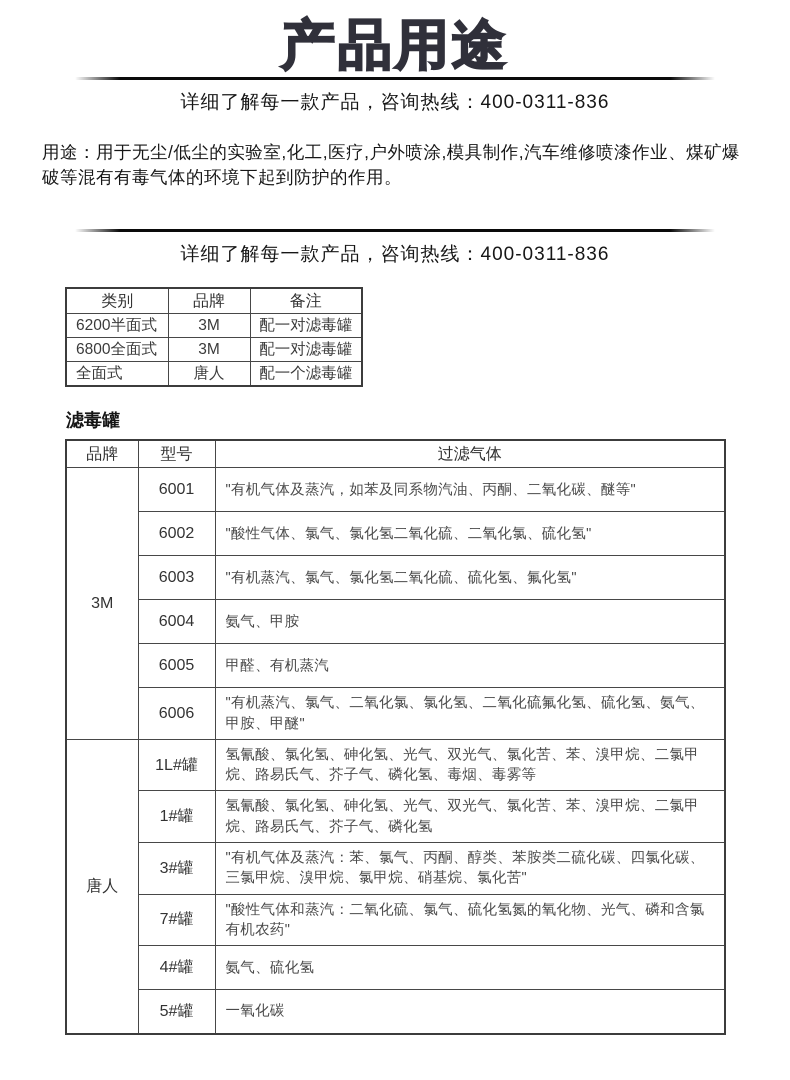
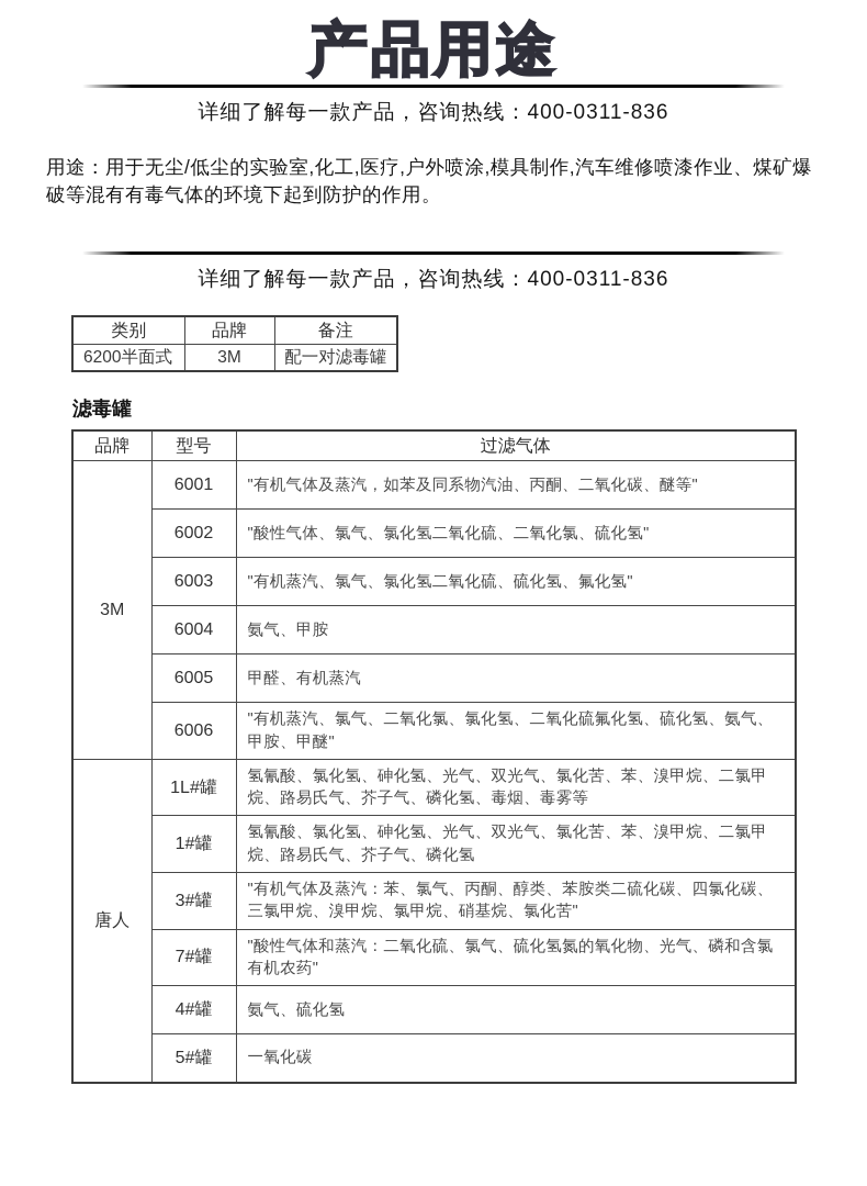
  产品用途
  详细了解每一款产品，咨询热线：400-0311-836
  用途：用于无尘/低尘的实验室,化工,医疗,户外喷涂,模具制作,汽车维修喷漆作业、煤矿爆破等混有有毒气体的环境下起到防护的作用。
  详细了解每一款产品，咨询热线：400-0311-836
  类别	品牌	备注
  6200半面式	3M	配一对滤毒罐
- 6800全面式	3M	配一对滤毒罐
- 全面式	唐人	配一个滤毒罐
  滤毒罐
  品牌	型号	过滤气体
  3M	6001	"有机气体及蒸汽，如苯及同系物汽油、丙酮、二氧化碳、醚等"
  6002	"酸性气体、氯气、氯化氢二氧化硫、二氧化氯、硫化氢"
  6003	"有机蒸汽、氯气、氯化氢二氧化硫、硫化氢、氟化氢"
  6004	氨气、甲胺
  6005	甲醛、有机蒸汽
  6006	"有机蒸汽、氯气、二氧化氯、氯化氢、二氧化硫氟化氢、硫化氢、氨气、甲胺、甲醚"
  唐人	1L#罐	氢氰酸、氯化氢、砷化氢、光气、双光气、氯化苦、苯、溴甲烷、二氯甲烷、路易氏气、芥子气、磷化氢、毒烟、毒雾等
  1#罐	氢氰酸、氯化氢、砷化氢、光气、双光气、氯化苦、苯、溴甲烷、二氯甲烷、路易氏气、芥子气、磷化氢
  3#罐	"有机气体及蒸汽：苯、氯气、丙酮、醇类、苯胺类二硫化碳、四氯化碳、三氯甲烷、溴甲烷、氯甲烷、硝基烷、氯化苦"
  7#罐	"酸性气体和蒸汽：二氧化硫、氯气、硫化氢氮的氧化物、光气、磷和含氯有机农药"
  4#罐	氨气、硫化氢
  5#罐	一氧化碳
